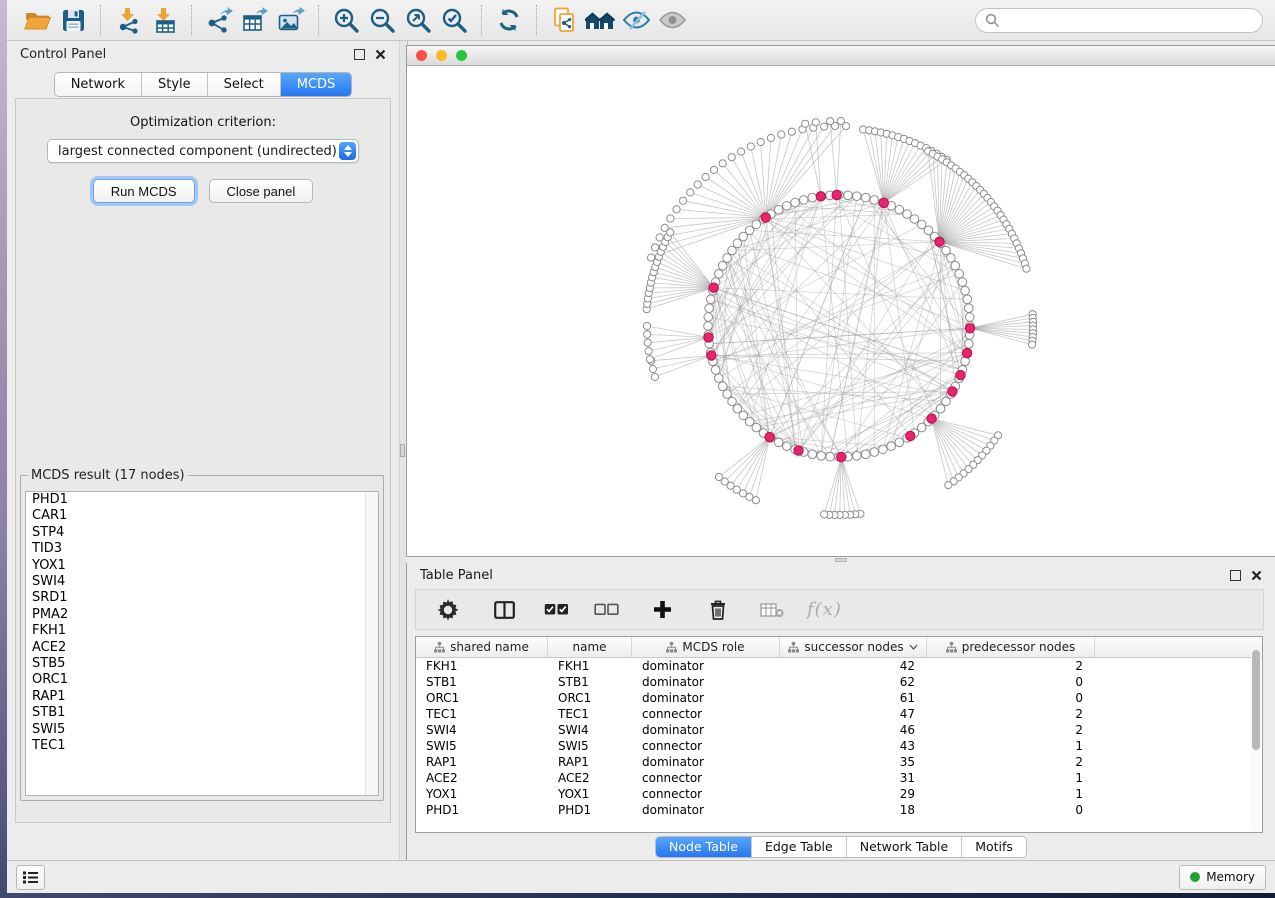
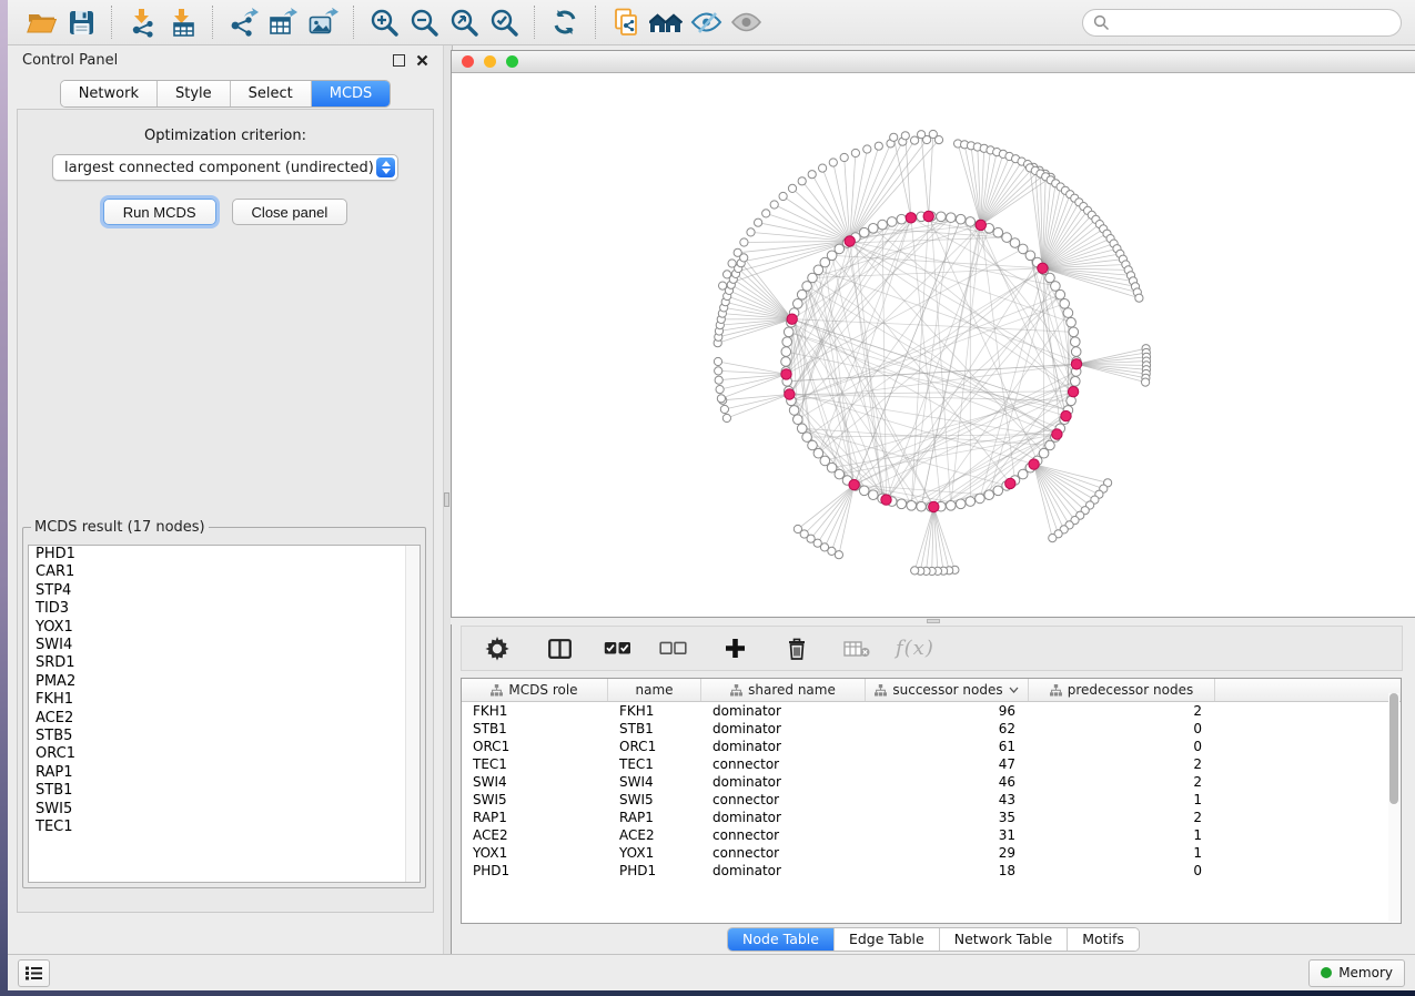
  Control Panel
  Network
  Style
  Select
  MCDS
  Optimization criterion:
  largest connected component (undirected)
  Run MCDS
  Close panel
  MCDS result (17 nodes)
  PHD1
  CAR1
  STP4
  TID3
  YOX1
  SWI4
  SRD1
  PMA2
  FKH1
  ACE2
  STB5
  ORC1
  RAP1
  STB1
  SWI5
  TEC1
- Table Panel
  f(x)
- shared name
+ MCDS role
  name
- MCDS role
+ shared name
  successor nodes
  predecessor nodes
  FKH1
  FKH1
  dominator
- 42
+ 96
  2
  STB1
  STB1
  dominator
  62
  0
  ORC1
  ORC1
  dominator
  61
  0
  TEC1
  TEC1
  connector
  47
  2
  SWI4
  SWI4
  dominator
  46
  2
  SWI5
  SWI5
  connector
  43
  1
  RAP1
  RAP1
  dominator
  35
  2
  ACE2
  ACE2
  connector
  31
  1
  YOX1
  YOX1
  connector
  29
  1
  PHD1
  PHD1
  dominator
  18
  0
  Node Table
  Edge Table
  Network Table
  Motifs
  Memory
